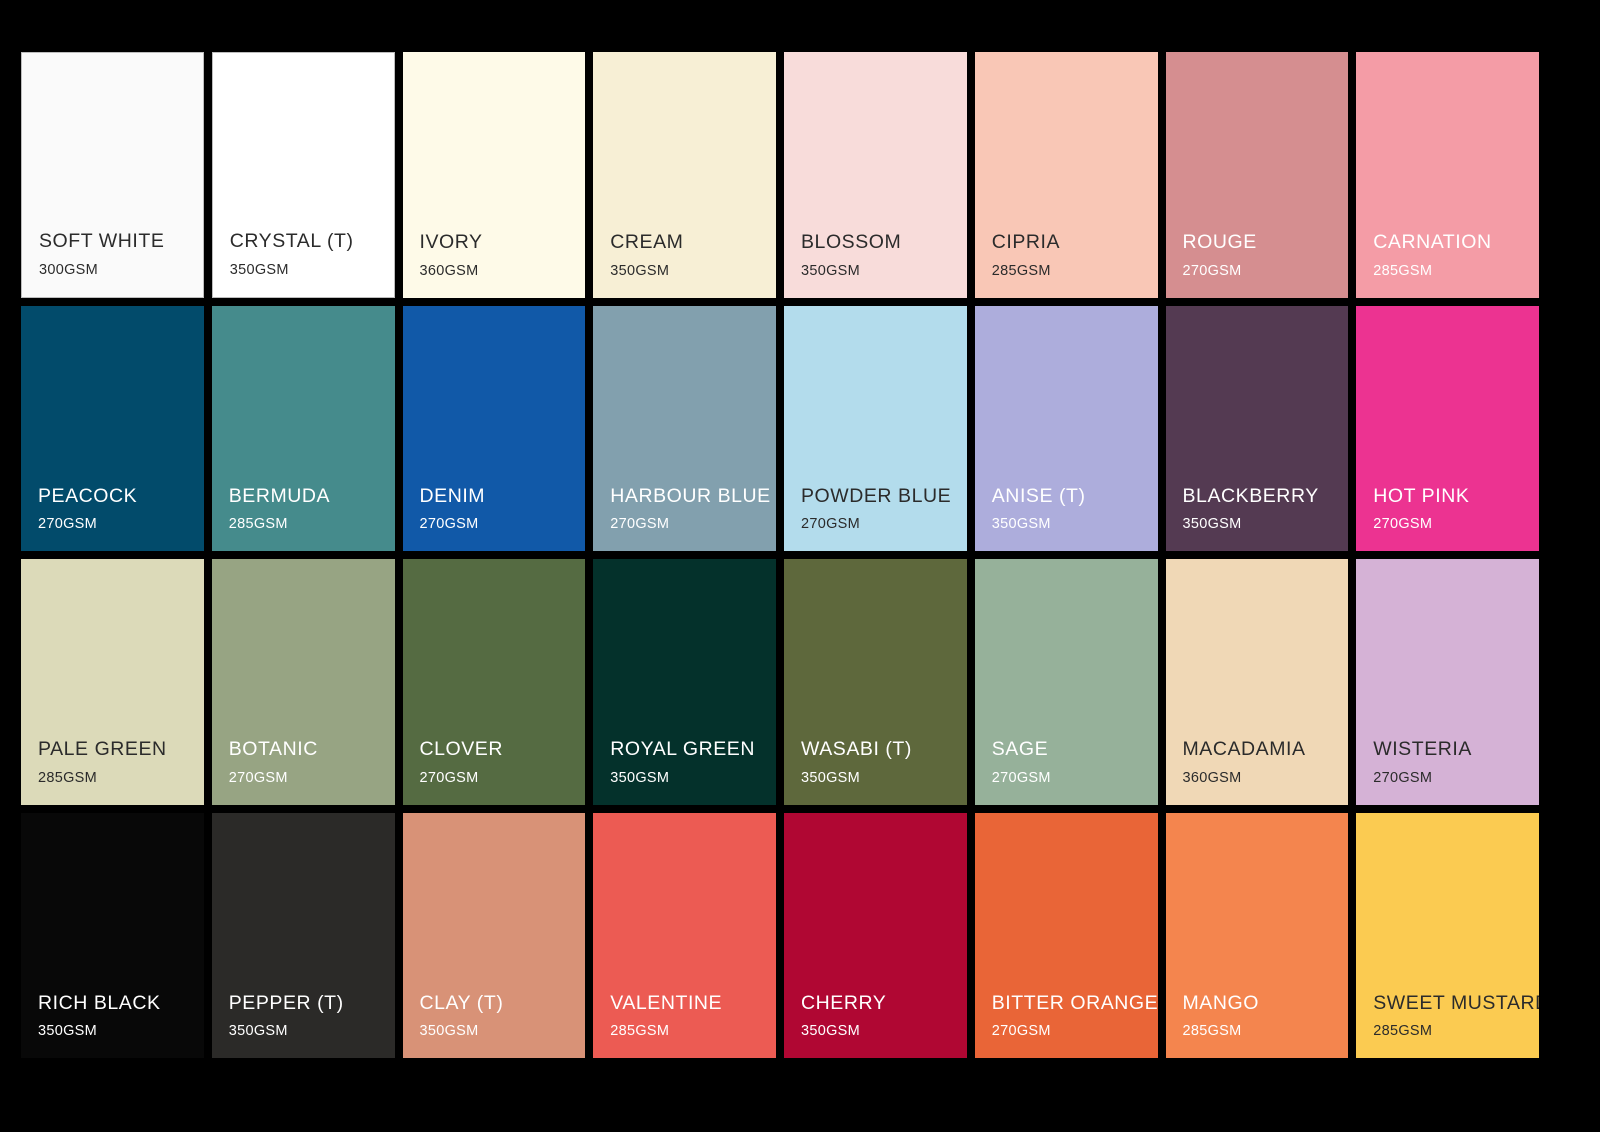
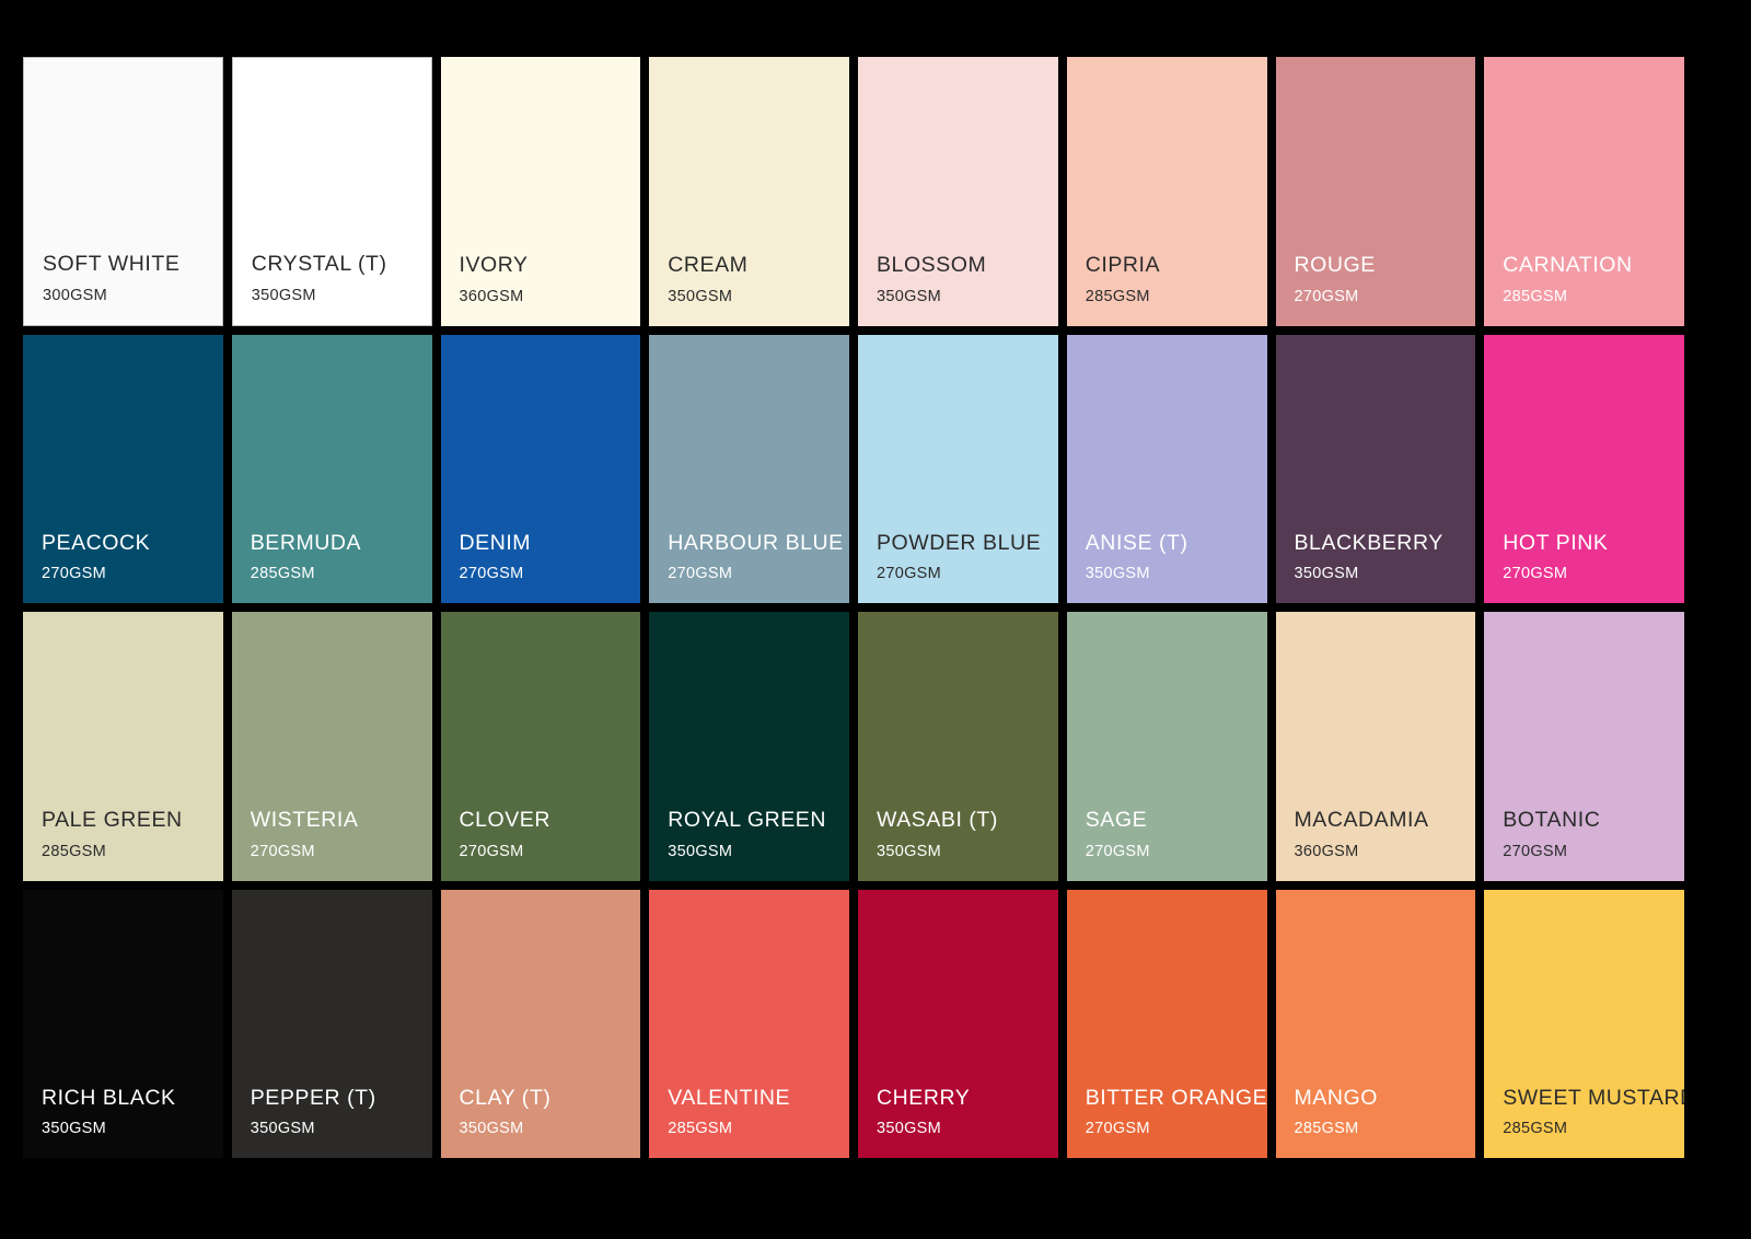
  SOFT WHITE
  300GSM
  CRYSTAL (T)
  350GSM
  IVORY
  360GSM
  CREAM
  350GSM
  BLOSSOM
  350GSM
  CIPRIA
  285GSM
  ROUGE
  270GSM
  CARNATION
  285GSM
  PEACOCK
  270GSM
  BERMUDA
  285GSM
  DENIM
  270GSM
  HARBOUR BLUE
  270GSM
  POWDER BLUE
  270GSM
  ANISE (T)
  350GSM
  BLACKBERRY
  350GSM
  HOT PINK
  270GSM
  PALE GREEN
  285GSM
- BOTANIC
+ WISTERIA
  270GSM
  CLOVER
  270GSM
  ROYAL GREEN
  350GSM
  WASABI (T)
  350GSM
  SAGE
  270GSM
  MACADAMIA
  360GSM
- WISTERIA
+ BOTANIC
  270GSM
  RICH BLACK
  350GSM
  PEPPER (T)
  350GSM
  CLAY (T)
  350GSM
  VALENTINE
  285GSM
  CHERRY
  350GSM
  BITTER ORANGE
  270GSM
  MANGO
  285GSM
  SWEET MUSTAR
  285GSM
